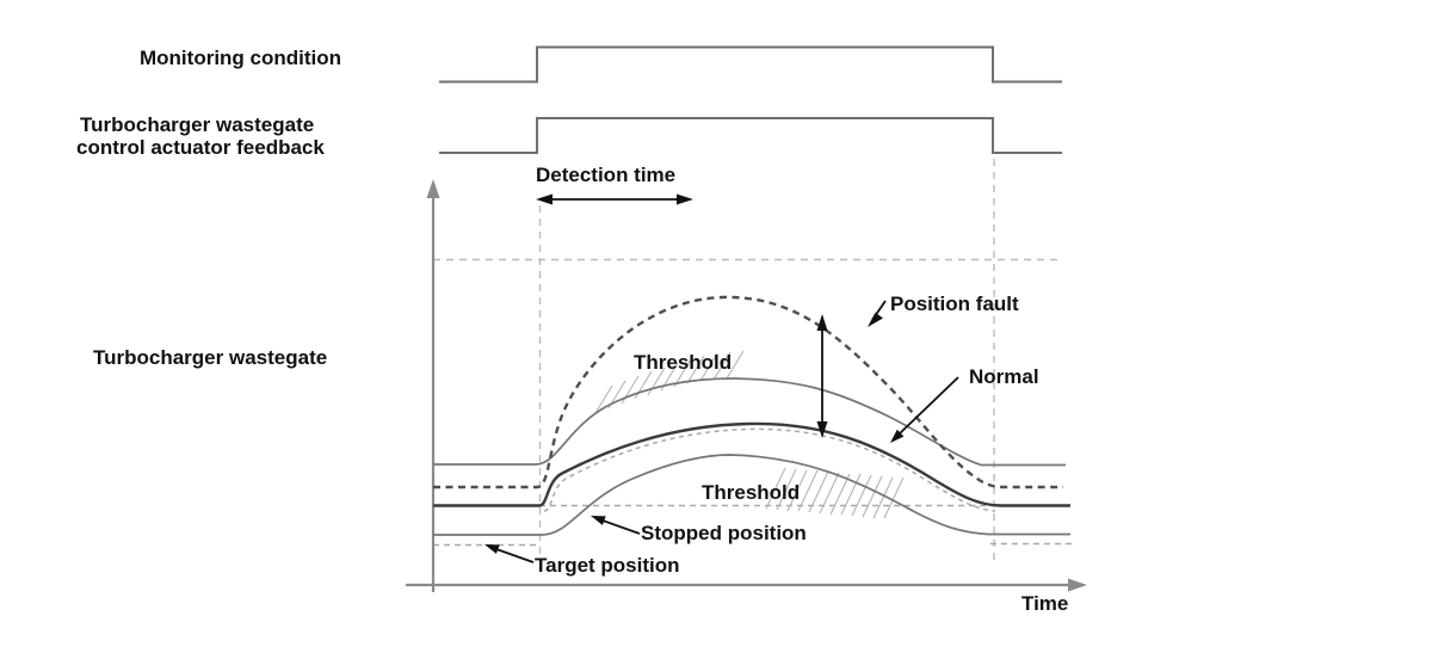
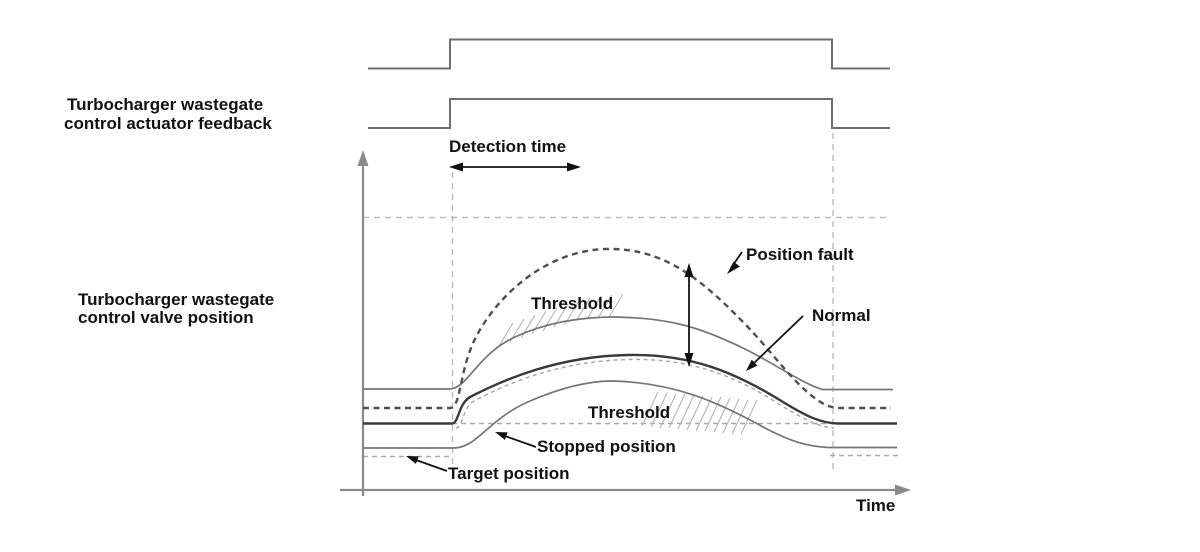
- Monitoring condition
  Turbocharger wastegate
  control actuator feedback
  Detection time
  Turbocharger wastegate
+ control valve position
  Threshold
  Position fault
  Normal
  Threshold
  Stopped position
  Target position
  Time
